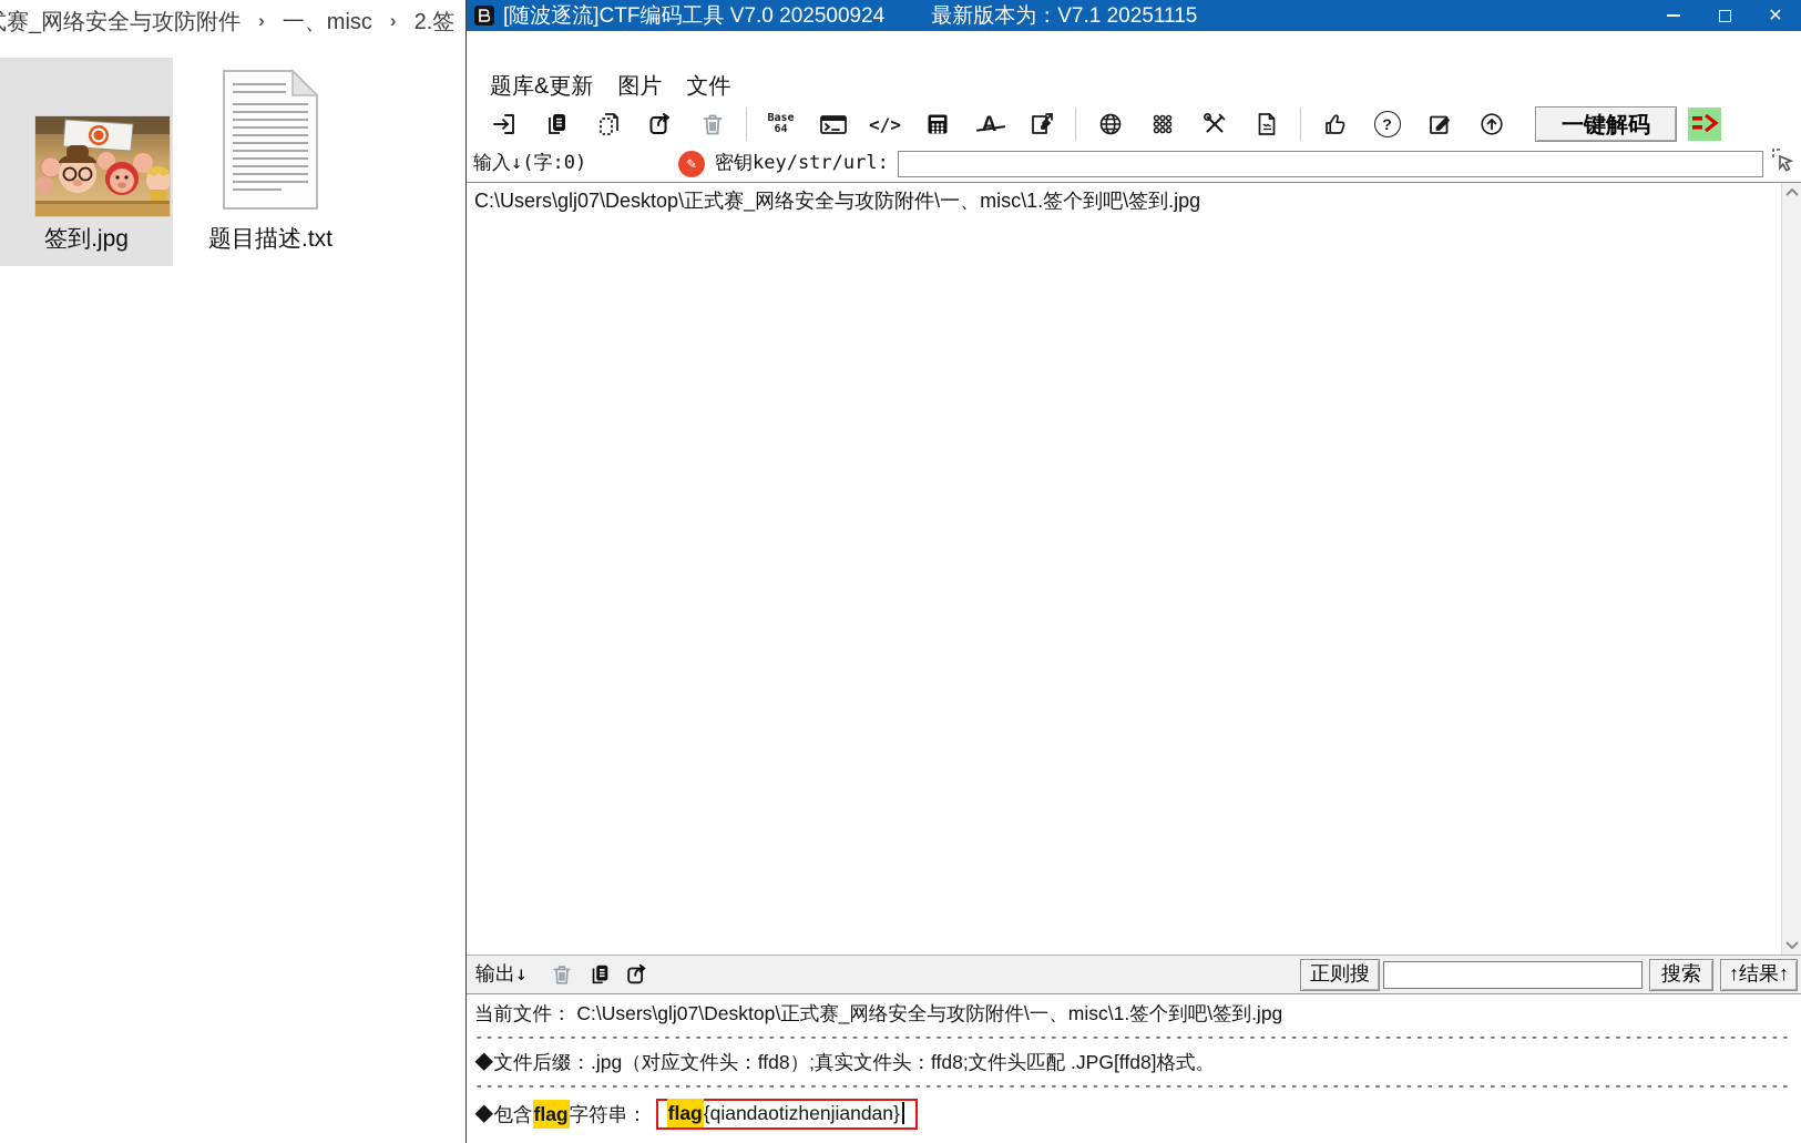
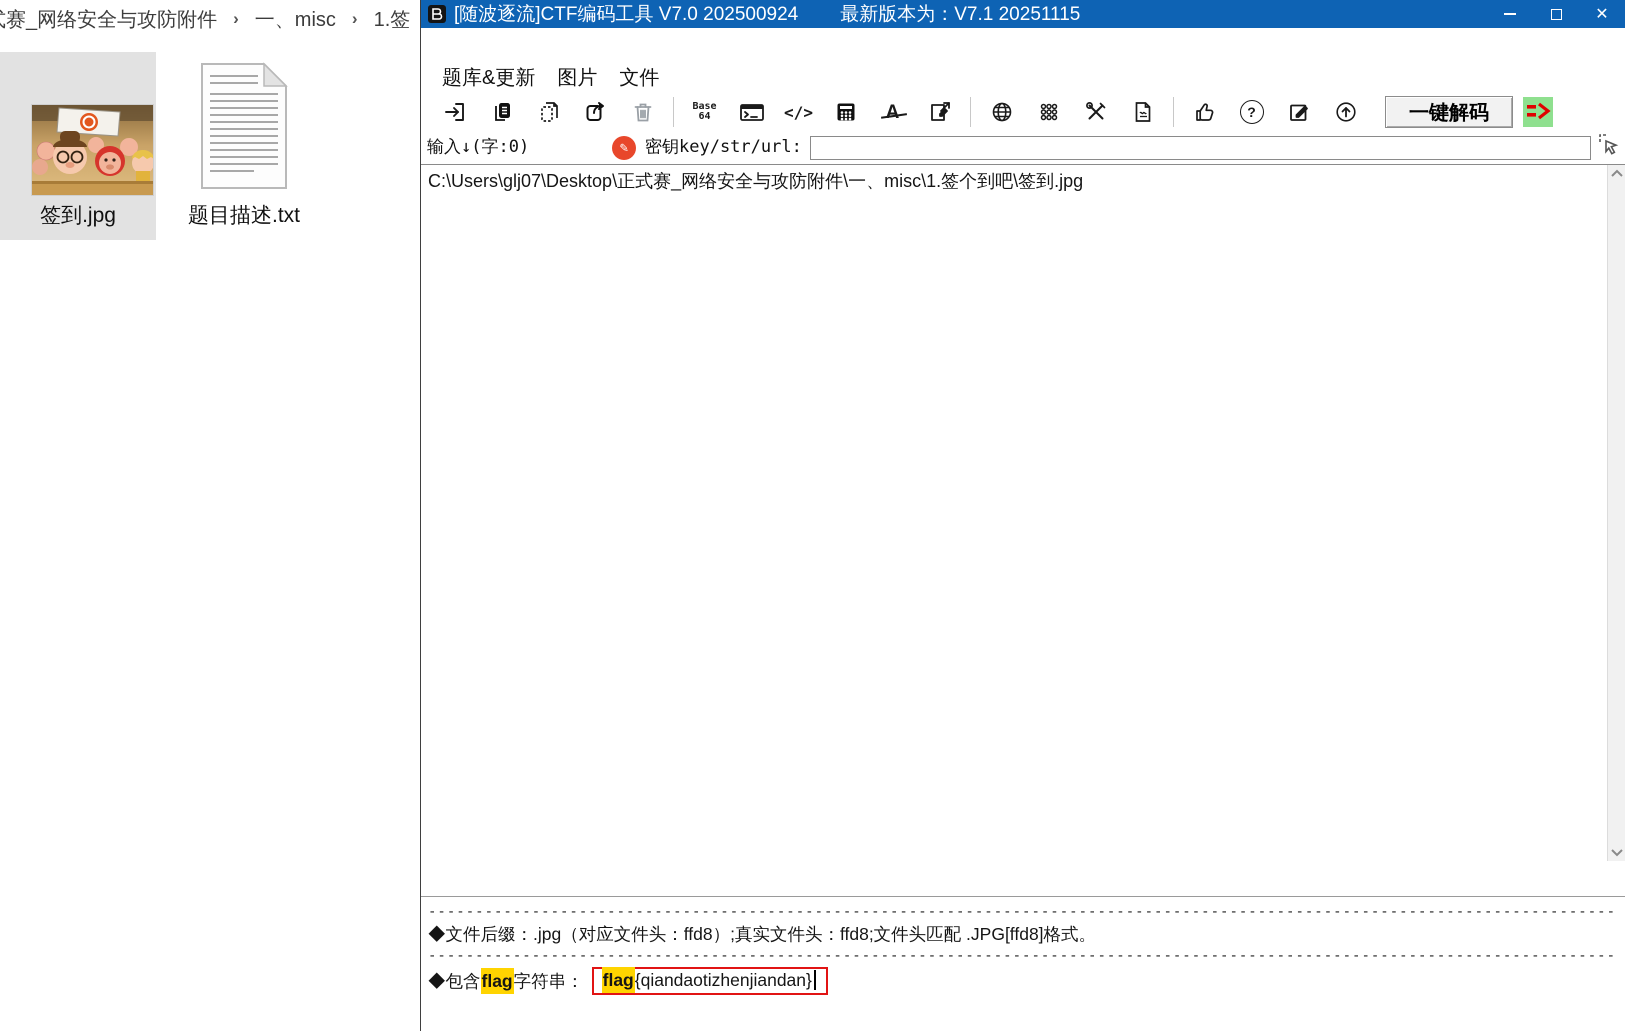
  赛_网络安全与攻防附件
  ›
  一、misc
  ›
- 2.签
+ 1.签
  签到.jpg
  题目描述.txt
  [随波逐流]CTF编码工具 V7.0 202500924
  最新版本为：V7.1 20251115
  ✕
  题库&更新
  图片
  文件
  Base
  64
  </>
  A
  ?
  一键解码
  输入↓(字:0)
  ✎
  密钥key/str/url:
  C:\Users\glj07\Desktop\正式赛_网络安全与攻防附件\一、misc\1.签个到吧\签到.jpg
- 输出↓
- 正则搜
- 搜索
- ↑结果↑
- 当前文件： C:\Users\glj07\Desktop\正式赛_网络安全与攻防附件\一、misc\1.签个到吧\签到.jpg
  ------------------------------------------------------------------------------------------------------------------------------
  ◆文件后缀：.jpg（对应文件头：ffd8）;真实文件头：ffd8;文件头匹配 .JPG[ffd8]格式。
  ------------------------------------------------------------------------------------------------------------------------------
  ◆包含
  flag
  字符串：
  flag
  {qiandaotizhenjiandan}
